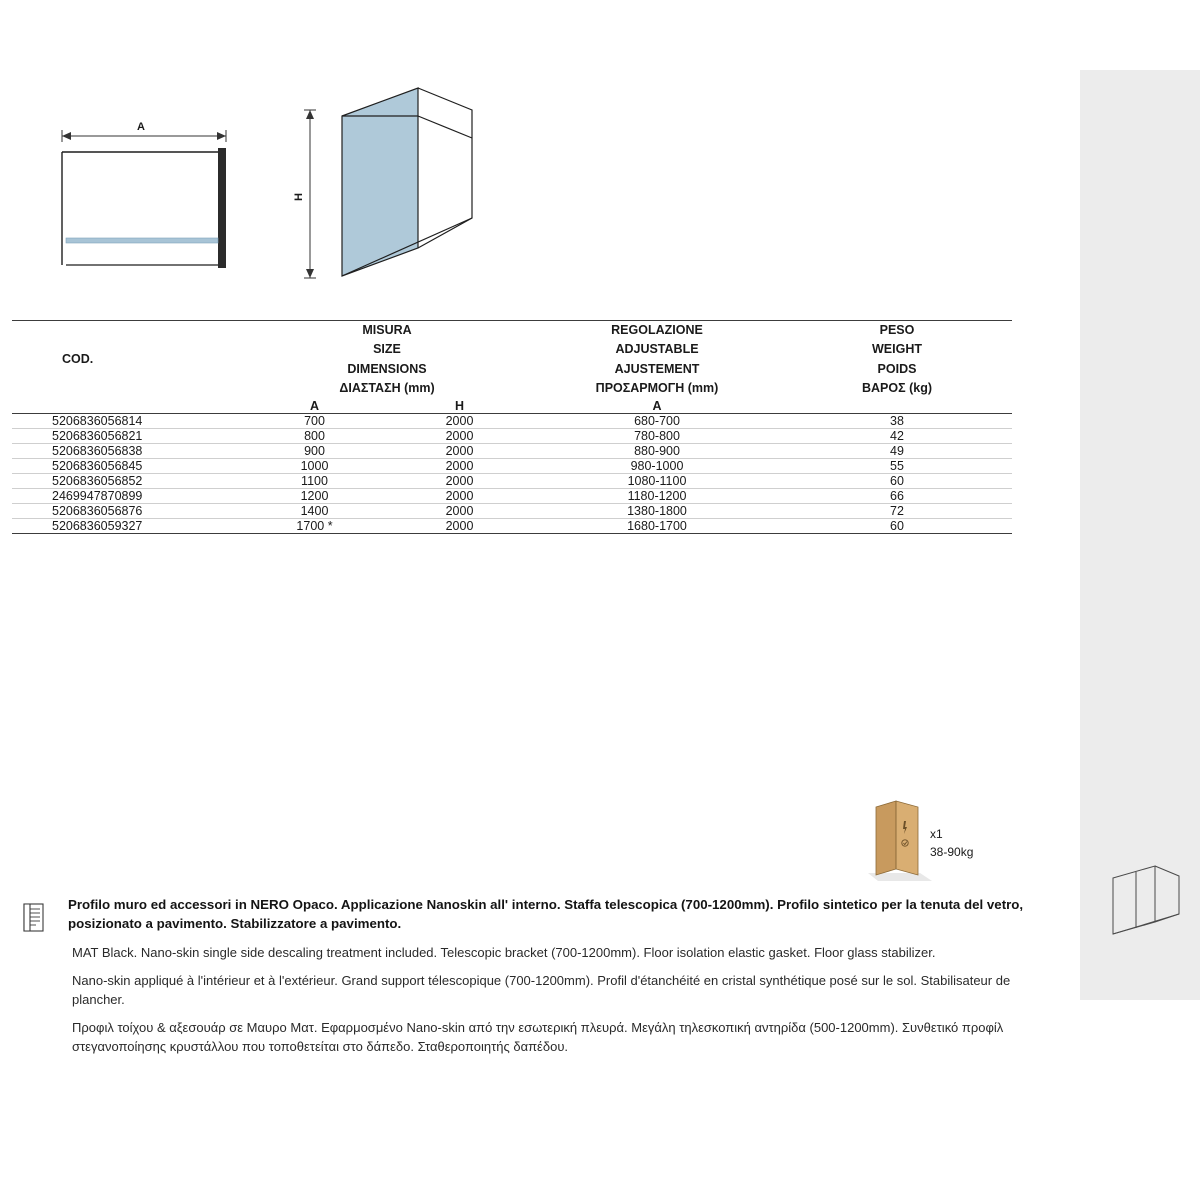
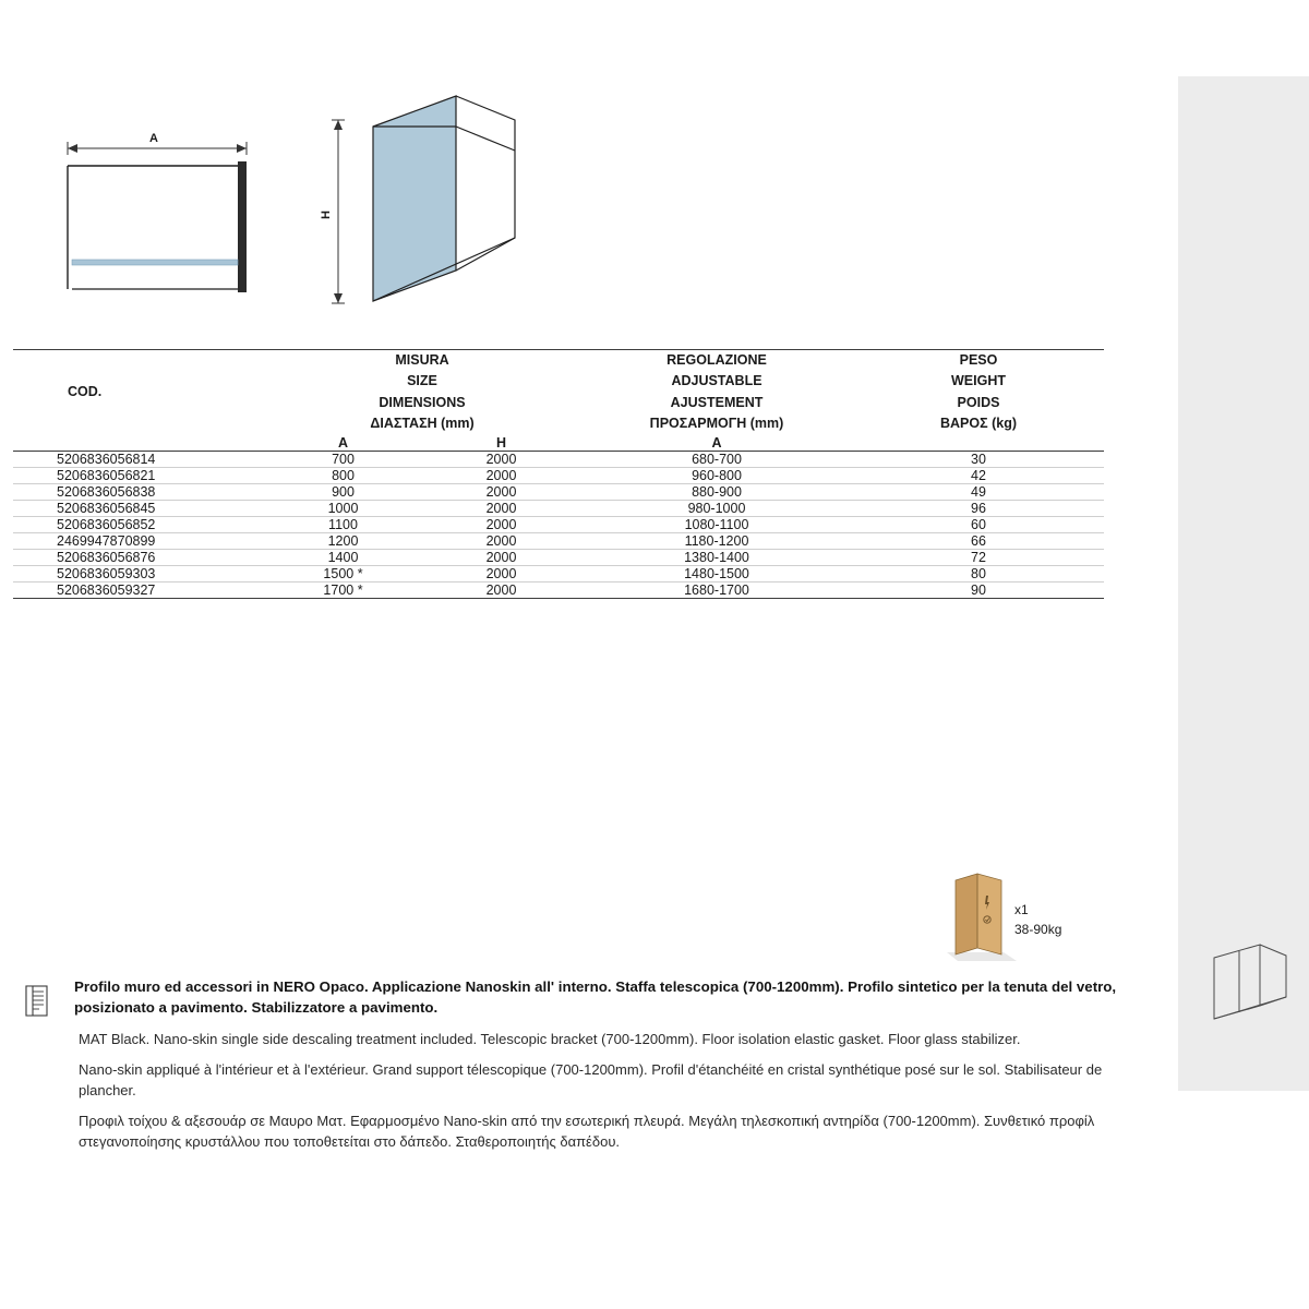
  A
  COD.	MISURA SIZE DIMENSIONS ΔΙΑΣΤΑΣΗ (mm)	REGOLAZIONE ADJUSTABLE AJUSTEMENT ΠΡΟΣΑΡΜΟΓΗ (mm)	PESO WEIGHT POIDS ΒΑΡΟΣ (kg)
  	A	H	A
- 5206836056814	700	2000	680-700	38
+ 5206836056814	700	2000	680-700	30
- 5206836056821	800	2000	780-800	42
+ 5206836056821	800	2000	960-800	42
  5206836056838	900	2000	880-900	49
- 5206836056845	1000	2000	980-1000	55
+ 5206836056845	1000	2000	980-1000	96
  5206836056852	1100	2000	1080-1100	60
  2469947870899	1200	2000	1180-1200	66
- 5206836056876	1400	2000	1380-1800	72
+ 5206836056876	1400	2000	1380-1400	72
+ 5206836059303	1500 *	2000	1480-1500	80
- 5206836059327	1700 *	2000	1680-1700	60
+ 5206836059327	1700 *	2000	1680-1700	90
  x1
  38-90kg
  Profilo muro ed accessori in NERO Opaco. Applicazione Nanoskin all' interno. Staffa telescopica (700-1200mm). Profilo sintetico per la tenuta del vetro, posizionato a pavimento. Stabilizzatore a pavimento.
  MAT Black. Nano-skin single side descaling treatment included. Telescopic bracket (700-1200mm). Floor isolation elastic gasket. Floor glass stabilizer.
  Nano-skin appliqué à l'intérieur et à l'extérieur. Grand support télescopique (700-1200mm). Profil d'étanchéité en cristal synthétique posé sur le sol. Stabilisateur de plancher.
- Προφιλ τοίχου & αξεσουάρ σε Μαυρο Ματ. Εφαρμοσμένο Nano-skin από την εσωτερική πλευρά. Μεγάλη τηλεσκοπική αντηρίδα (500-1200mm). Συνθετικό προφίλ στεγανοποίησης κρυστάλλου που τοποθετείται στο δάπεδο. Σταθεροποιητής δαπέδου.
+ Προφιλ τοίχου & αξεσουάρ σε Μαυρο Ματ. Εφαρμοσμένο Nano-skin από την εσωτερική πλευρά. Μεγάλη τηλεσκοπική αντηρίδα (700-1200mm). Συνθετικό προφίλ στεγανοποίησης κρυστάλλου που τοποθετείται στο δάπεδο. Σταθεροποιητής δαπέδου.
